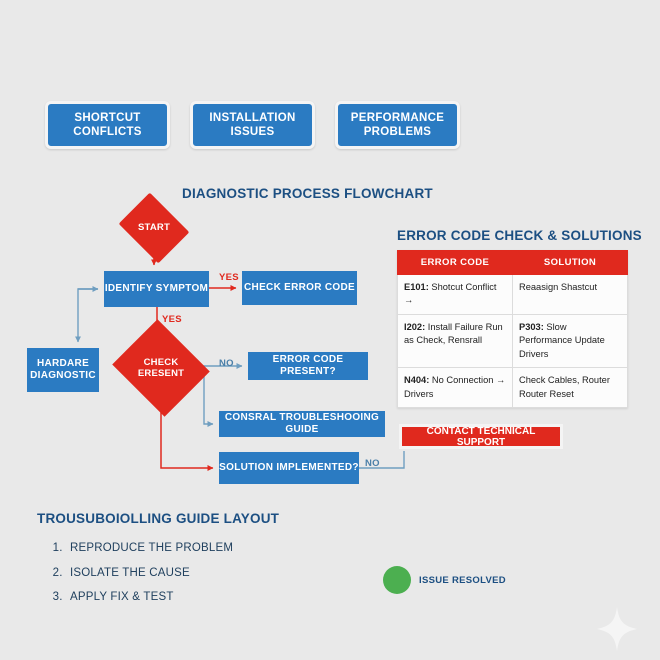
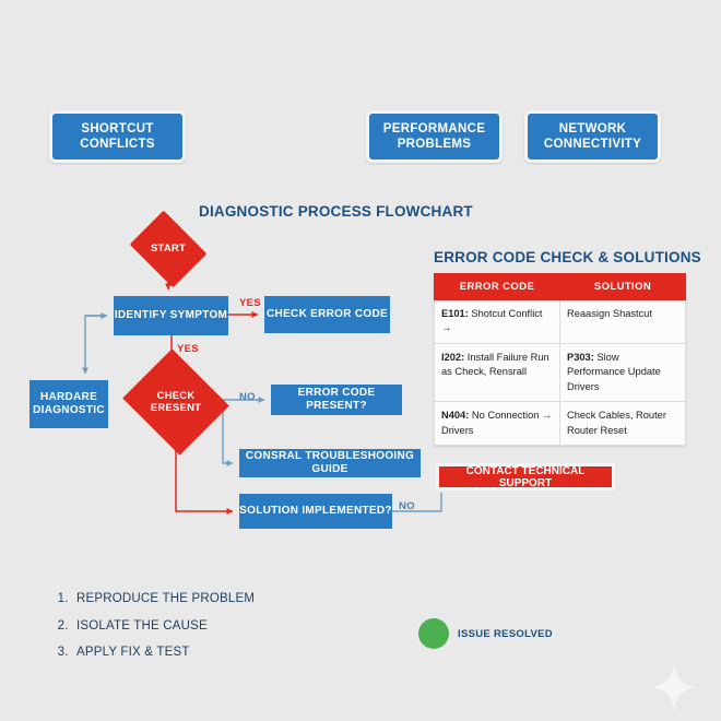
  SHORTCUT CONFLICTS
- INSTALLATION ISSUES
  PERFORMANCE PROBLEMS
+ NETWORK CONNECTIVITY
  DIAGNOSTIC PROCESS FLOWCHART
  ERROR CODE CHECK & SOLUTIONS
- TROUSUBOIOLLING GUIDE LAYOUT
  YES
  YES
  NO
  NO
  START
  CHECK ERESENT
  IDENTIFY SYMPTOM
  CHECK ERROR CODE
  HARDARE DIAGNOSTIC
  ERROR CODE PRESENT?
  CONSRAL TROUBLESHOOING GUIDE
  SOLUTION IMPLEMENTED?
  CONTACT TECHNICAL SUPPORT
  ERROR CODE	SOLUTION
  E101: Shotcut Conflict →	Reaasign Shastcut
  I202: Install Failure Run as Check, Rensrall	P303: Slow Performance Update Drivers
  N404: No Connection → Drivers	Check Cables, Router Router Reset
  REPRODUCE THE PROBLEM
  ISOLATE THE CAUSE
  APPLY FIX & TEST
  ISSUE RESOLVED
